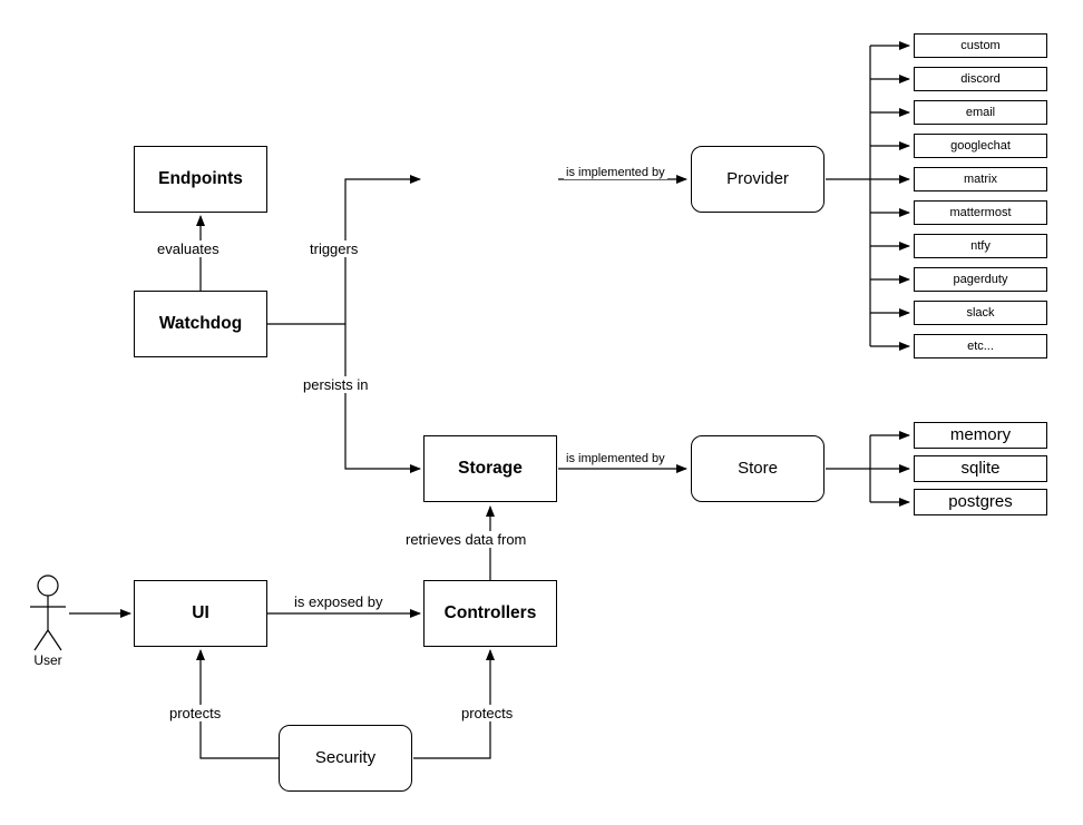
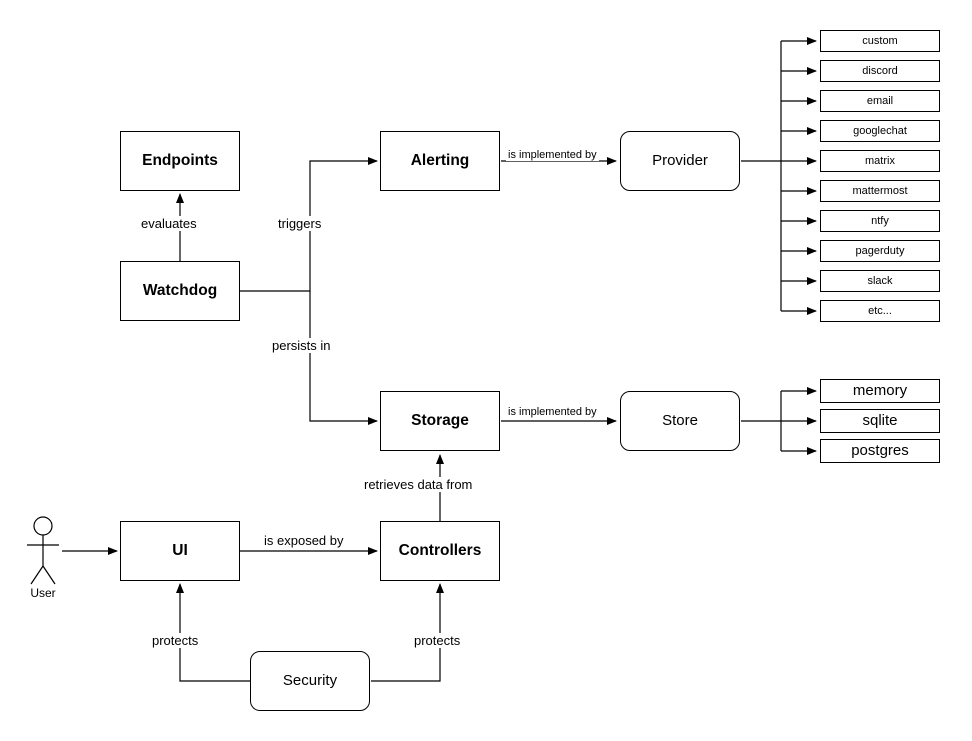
  User
  Endpoints
  Watchdog
+ Alerting
  Provider
  Storage
  Store
  UI
  Controllers
  Security
  custom
  discord
  email
  googlechat
  matrix
  mattermost
  ntfy
  pagerduty
  slack
  etc...
  memory
  sqlite
  postgres
  evaluates
  triggers
  persists in
  is implemented by
  is implemented by
  retrieves data from
  is exposed by
  protects
  protects
